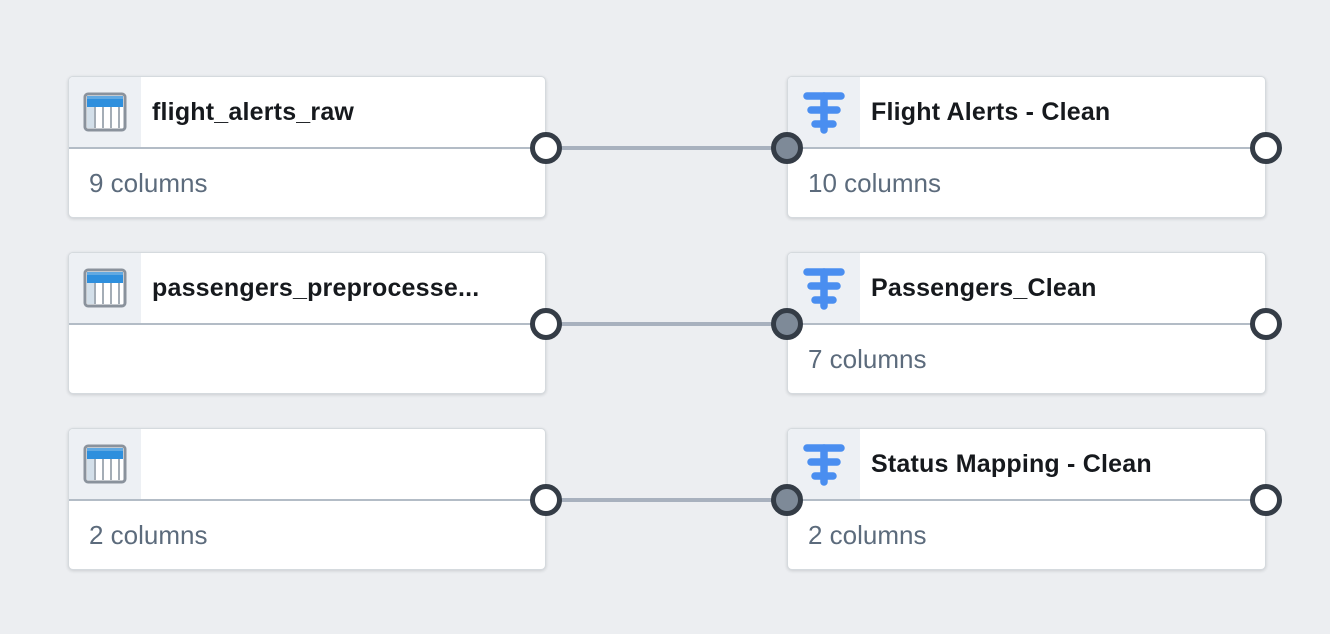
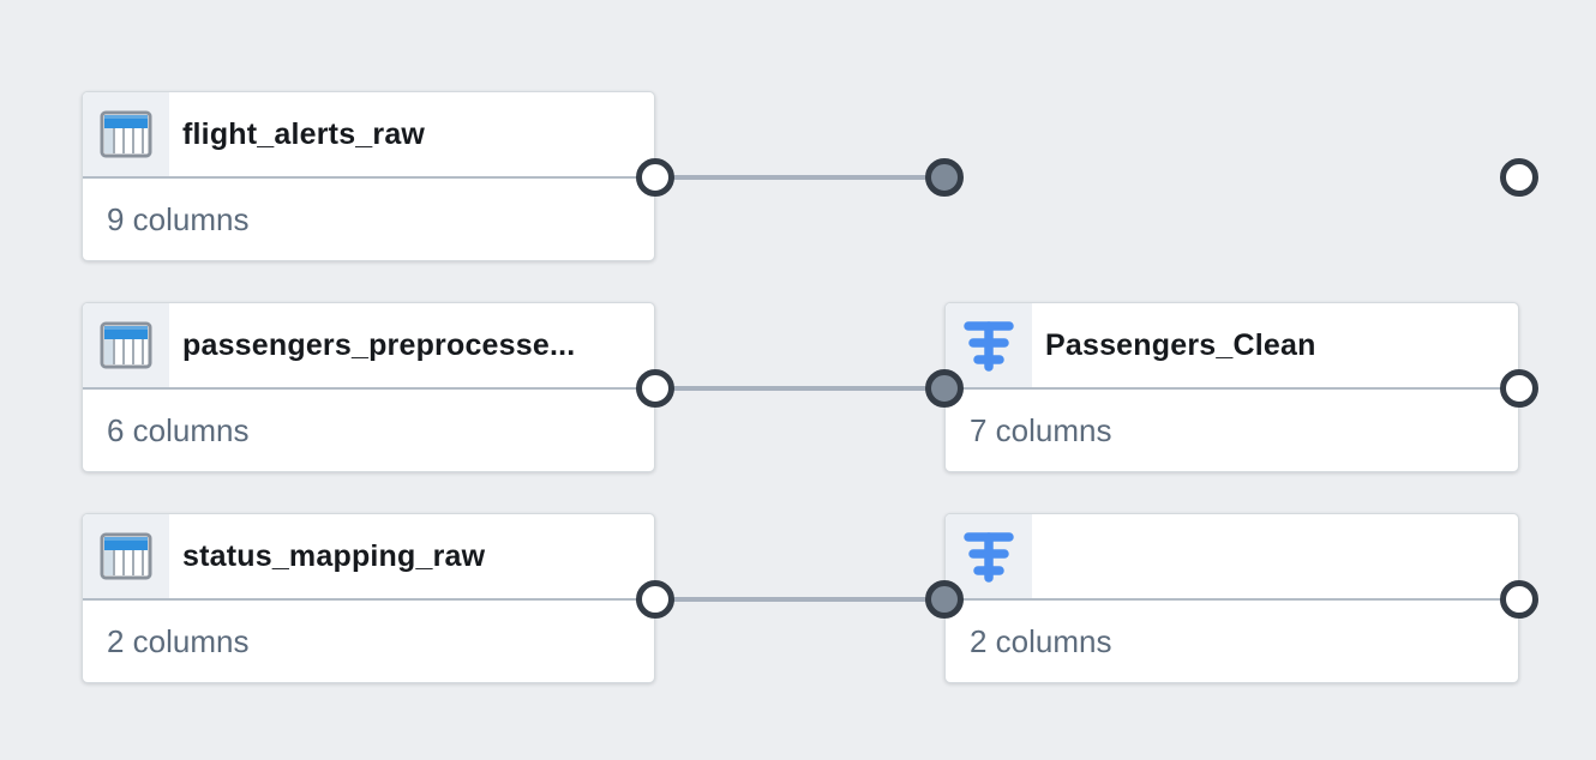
  flight_alerts_raw
  9 columns
- Flight Alerts - Clean
- 10 columns
  passengers_preprocesse...
+ 6 columns
  Passengers_Clean
  7 columns
+ status_mapping_raw
  2 columns
- Status Mapping - Clean
  2 columns
